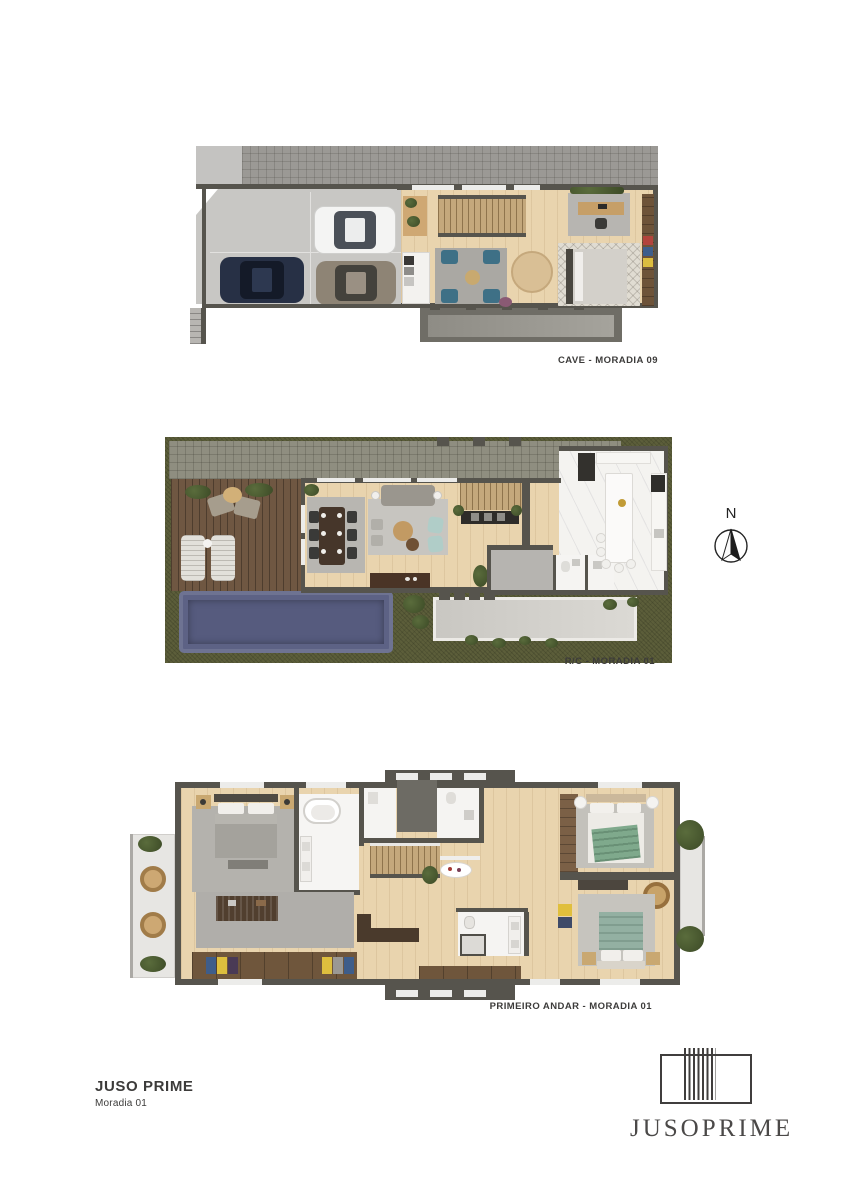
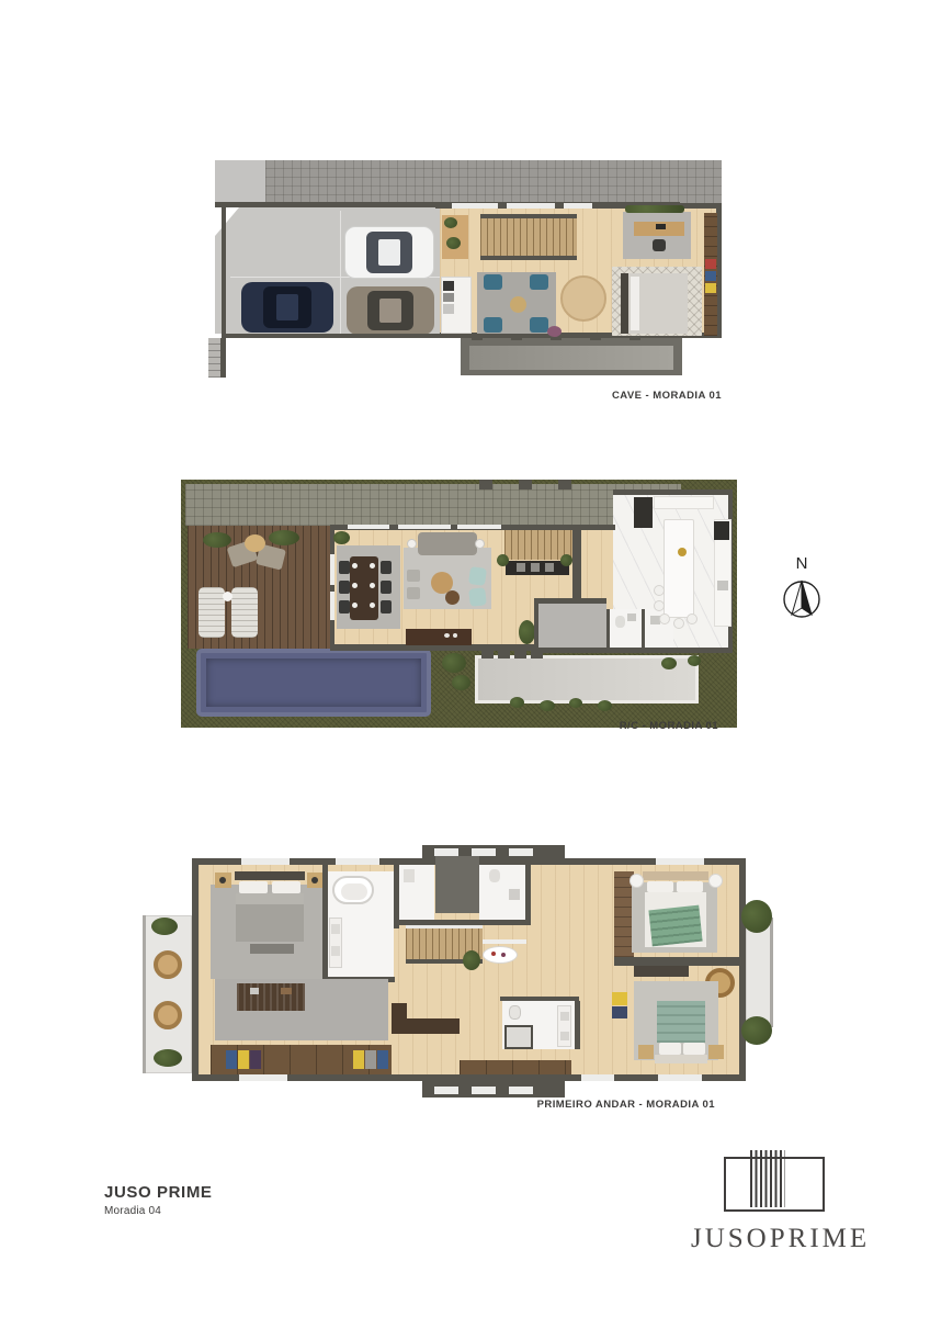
- CAVE - MORADIA 09
+ CAVE - MORADIA 01
  R/C - MORADIA 01
  PRIMEIRO ANDAR - MORADIA 01
  N
  JUSO PRIME
- Moradia 01
+ Moradia 04
  JUSOPRIME
